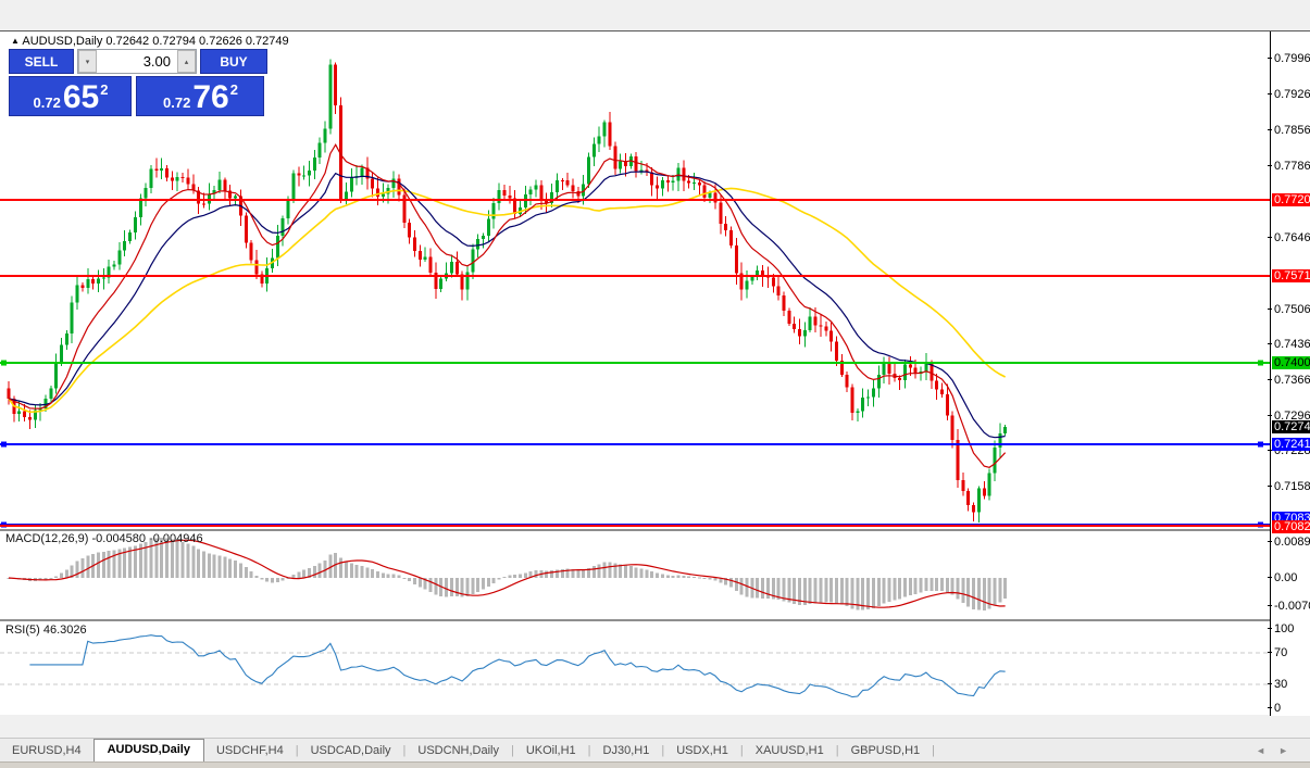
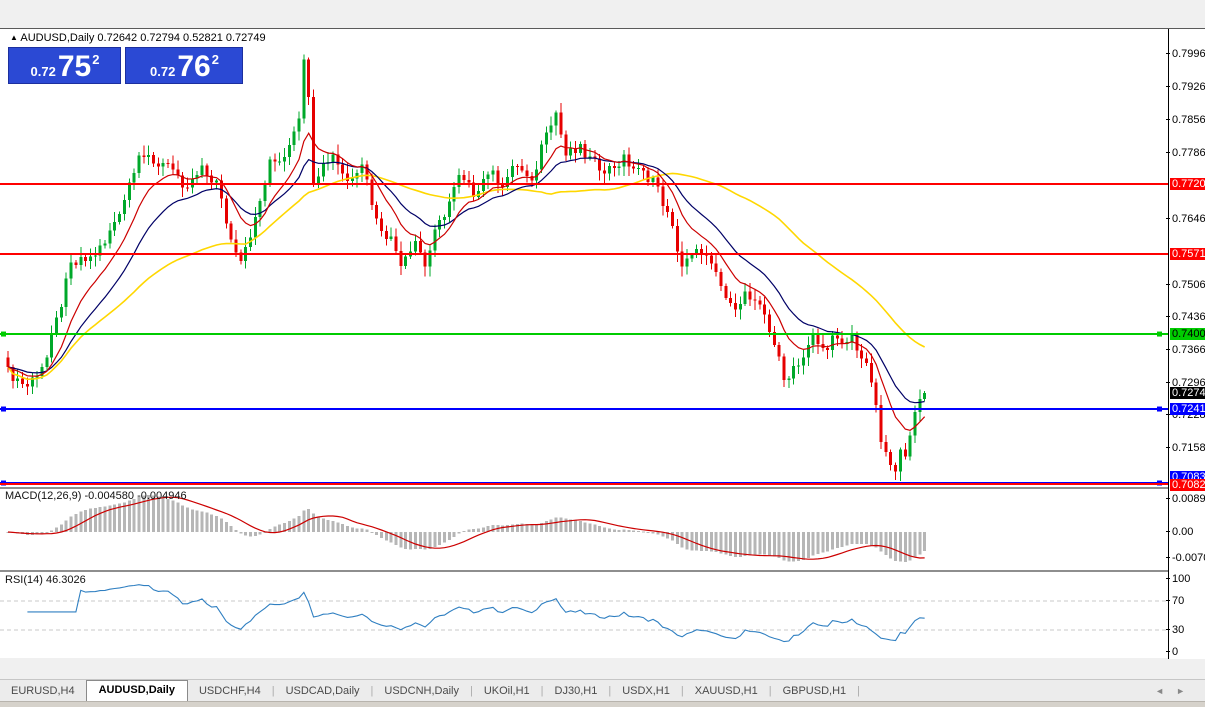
  0.7996
  0.7926
  0.7856
  0.7786
  0.7646
  0.7506
  0.7436
  0.7366
  0.7296
  0.7228
  0.7158
  0.0089
  0.00
  -0.007
  100
  70
  30
  0
  0.7720
  0.7571
  0.7400
  0.7241
  0.7083
  0.7082
  0.7274
- ▲ AUDUSD,Daily 0.72642 0.72794 0.72626 0.72749
+ ▲ AUDUSD,Daily 0.72642 0.72794 0.52821 0.72749
- SELL
- 3.00
- BUY
  0.72
- 65
+ 75
  2
  0.72
  76
  2
  MACD(12,26,9) -0.004580 -0.004946
- RSI(5) 46.3026
+ RSI(14) 46.3026
  EURUSD,H4
  AUDUSD,Daily
  USDCHF,H4
  |
  USDCAD,Daily
  |
  USDCNH,Daily
  |
  UKOil,H1
  |
  DJ30,H1
  |
  USDX,H1
  |
  XAUUSD,H1
  |
  GBPUSD,H1
  |
  ◄►
